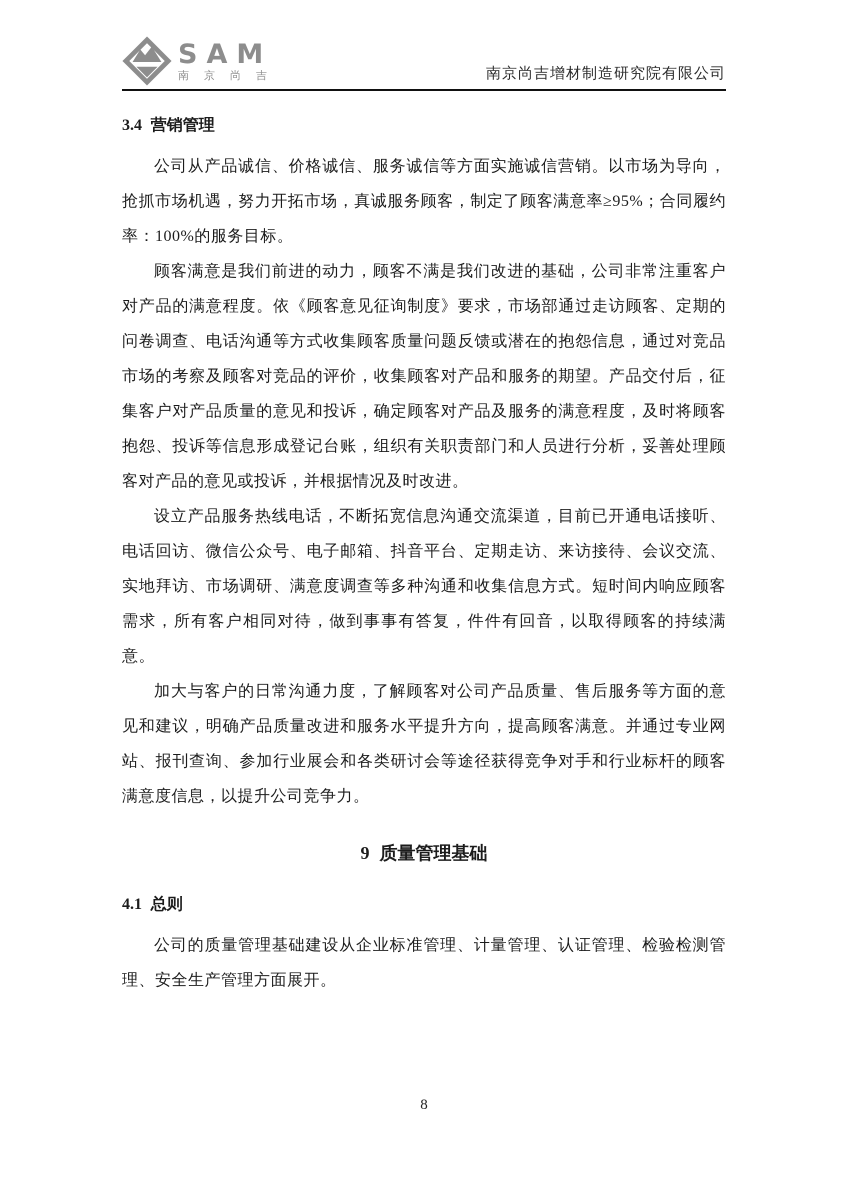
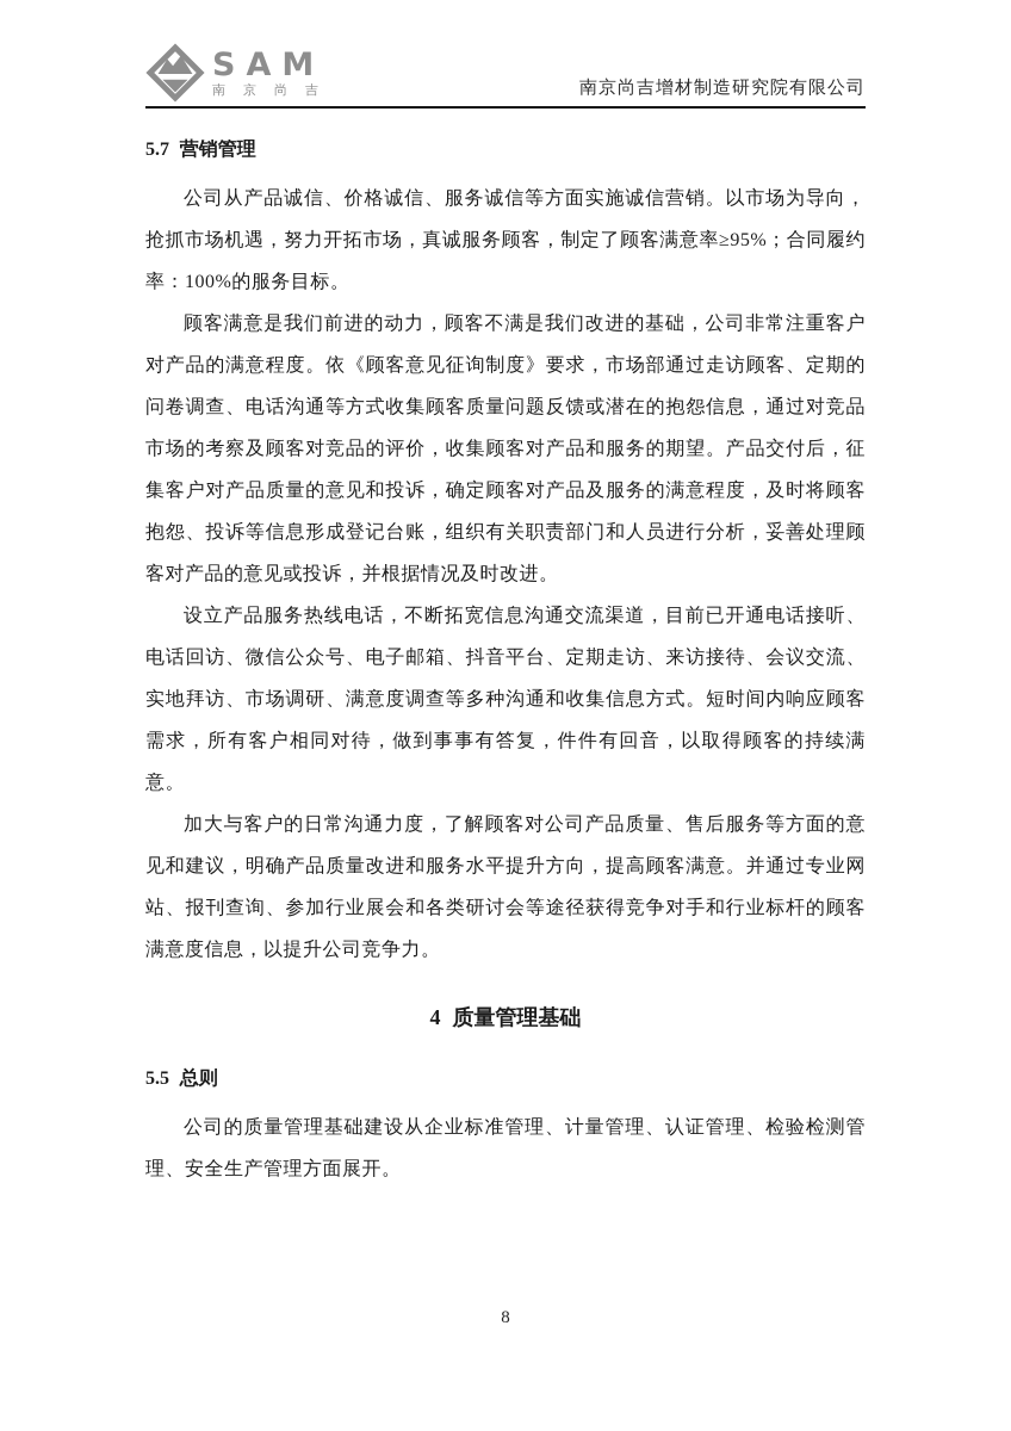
  SAM
  南京尚吉
  南京尚吉增材制造研究院有限公司
- 3.4 营销管理
+ 5.7 营销管理
  公司从产品诚信、价格诚信、服务诚信等方面实施诚信营销。以市场为导向，抢抓市场机遇，努力开拓市场，真诚服务顾客，制定了顾客满意率≥95%；合同履约率：100%的服务目标。
  顾客满意是我们前进的动力，顾客不满是我们改进的基础，公司非常注重客户对产品的满意程度。依《顾客意见征询制度》要求，市场部通过走访顾客、定期的问卷调查、电话沟通等方式收集顾客质量问题反馈或潜在的抱怨信息，通过对竞品市场的考察及顾客对竞品的评价，收集顾客对产品和服务的期望。产品交付后，征集客户对产品质量的意见和投诉，确定顾客对产品及服务的满意程度，及时将顾客抱怨、投诉等信息形成登记台账，组织有关职责部门和人员进行分析，妥善处理顾客对产品的意见或投诉，并根据情况及时改进。
  设立产品服务热线电话，不断拓宽信息沟通交流渠道，目前已开通电话接听、电话回访、微信公众号、电子邮箱、抖音平台、定期走访、来访接待、会议交流、实地拜访、市场调研、满意度调查等多种沟通和收集信息方式。短时间内响应顾客需求，所有客户相同对待，做到事事有答复，件件有回音，以取得顾客的持续满意。
  加大与客户的日常沟通力度，了解顾客对公司产品质量、售后服务等方面的意见和建议，明确产品质量改进和服务水平提升方向，提高顾客满意。并通过专业网站、报刊查询、参加行业展会和各类研讨会等途径获得竞争对手和行业标杆的顾客满意度信息，以提升公司竞争力。
- 9 质量管理基础
+ 4 质量管理基础
- 4.1 总则
+ 5.5 总则
  公司的质量管理基础建设从企业标准管理、计量管理、认证管理、检验检测管理、安全生产管理方面展开。
  8
